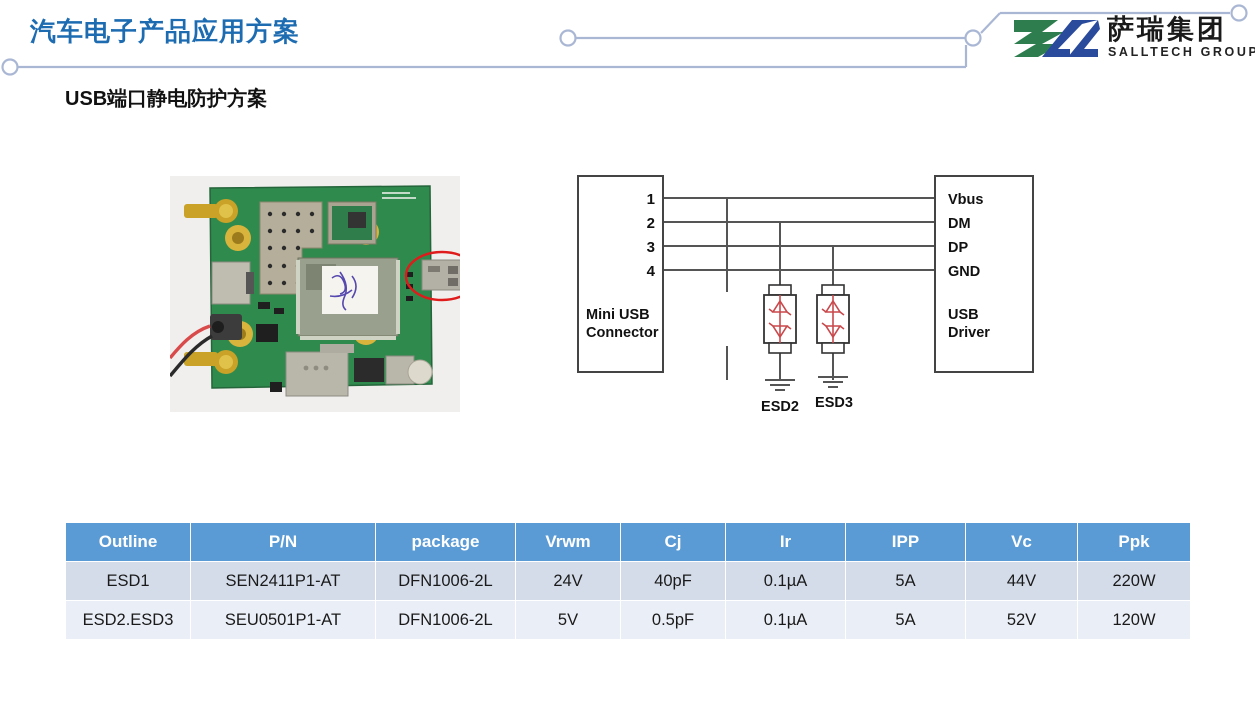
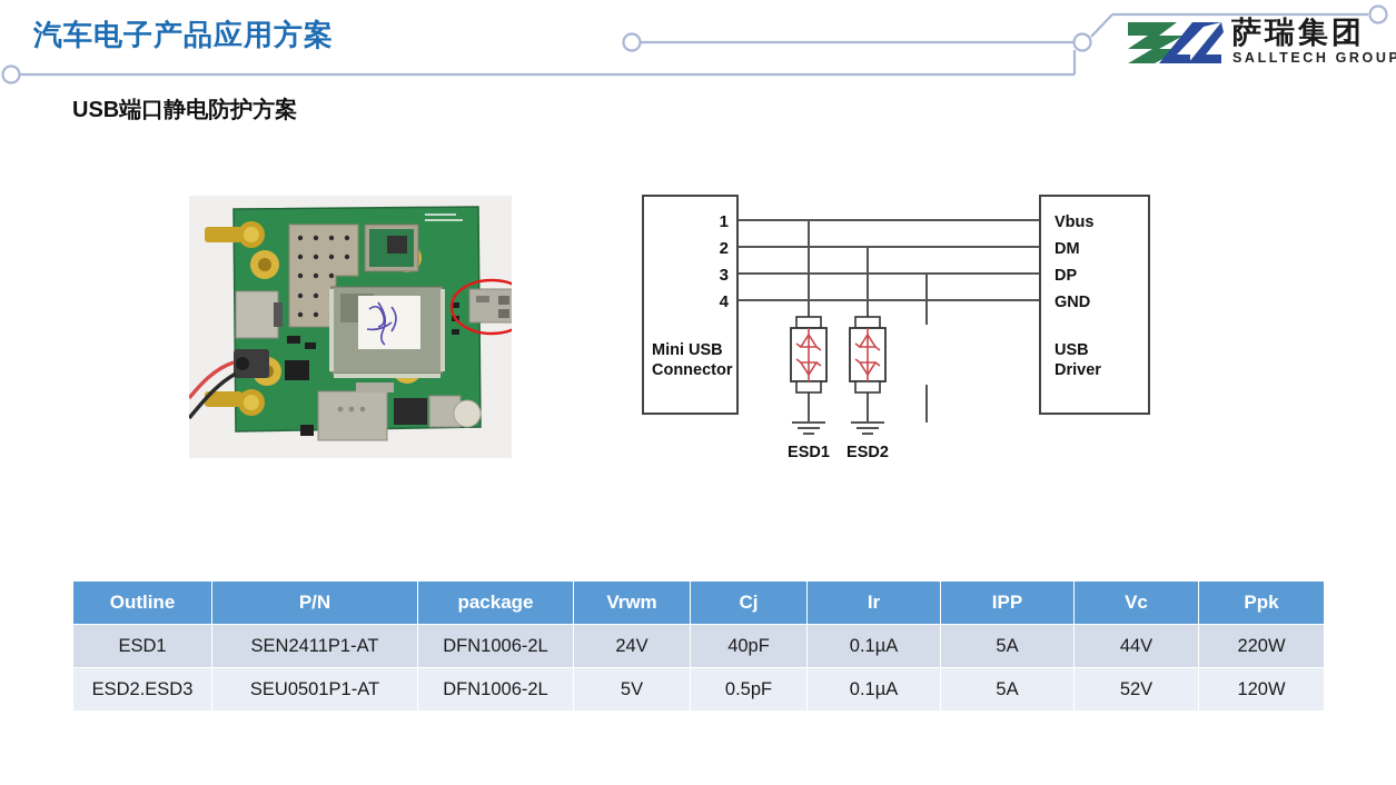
  汽车电子产品应用方案
  萨瑞集团
  SALLTECH GROUP
  USB端口静电防护方案
  1
  2
  3
  4
  Mini USB
  Connector
  Vbus
  DM
  DP
  GND
  USB
  Driver
+ ESD1
  ESD2
- ESD3
  Outline	P/N	package	Vrwm	Cj	Ir	IPP	Vc	Ppk
  ESD1	SEN2411P1-AT	DFN1006-2L	24V	40pF	0.1µA	5A	44V	220W
  ESD2.ESD3	SEU0501P1-AT	DFN1006-2L	5V	0.5pF	0.1µA	5A	52V	120W
